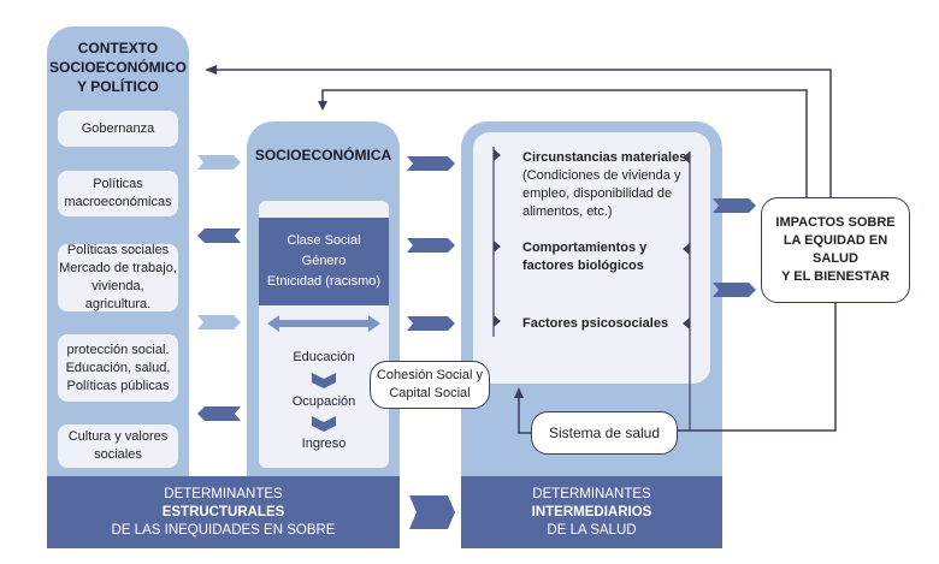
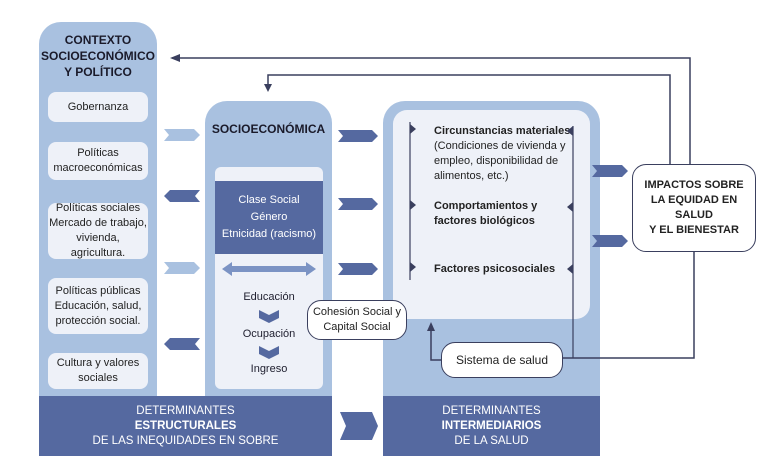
  CONTEXTO
  SOCIOECONÓMICO
  Y POLÍTICO
  Gobernanza
  Políticas
  macroeconómicas
  Políticas sociales
  Mercado de trabajo,
  vivienda, agricultura.
- protección social.
+ Políticas públicas
  Educación, salud,
- Políticas públicas
+ protección social.
  Cultura y valores
  sociales
  SOCIOECONÓMICA
  Clase Social
  Género
  Etnicidad (racismo)
  Educación
  Ocupación
  Ingreso
  Circunstancias materiale
  (Condiciones de vivienda y
  empleo, disponibilidad de
  alimentos, etc.)
  Comportamientos y
  factores biológicos
  Factores psicosociales
  DETERMINANTES
  ESTRUCTURALES
  DE LAS INEQUIDADES EN SOBRE
  DETERMINANTES
  INTERMEDIARIOS
  DE LA SALUD
  Cohesión Social y
  Capital Social
  Sistema de salud
  IMPACTOS SOBRE
  LA EQUIDAD EN SALUD
  Y EL BIENESTAR
